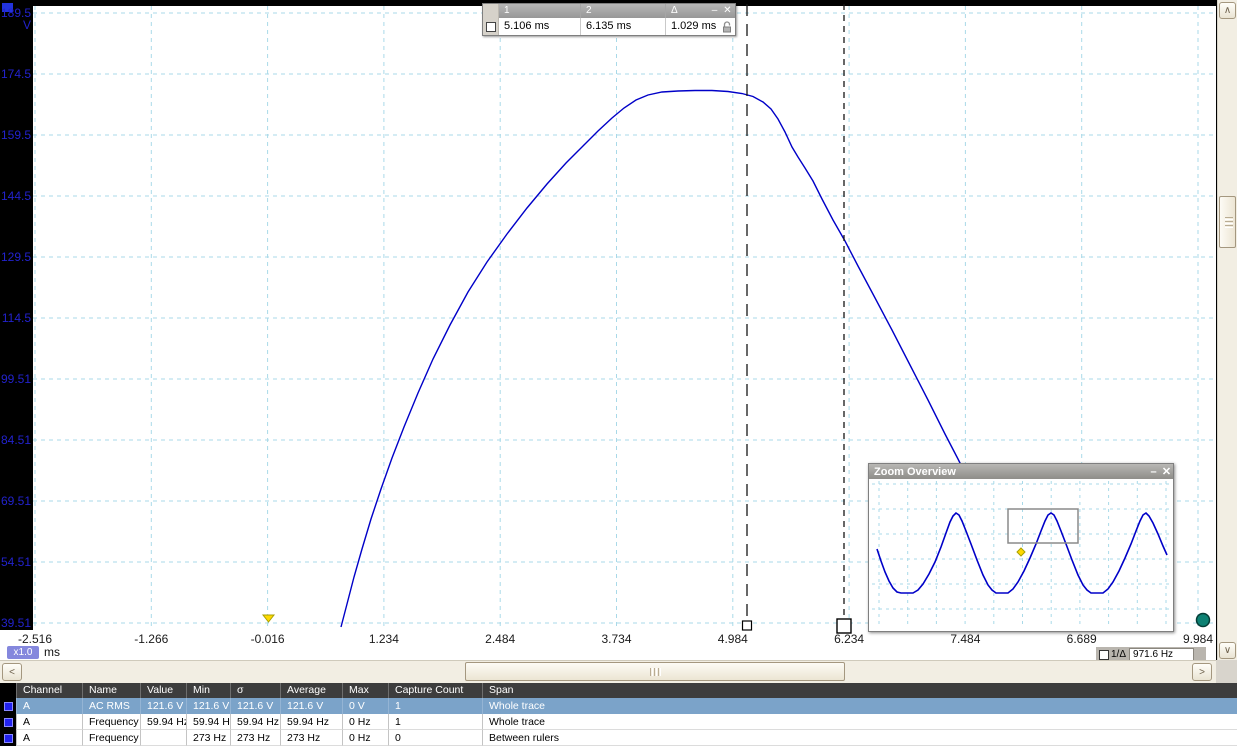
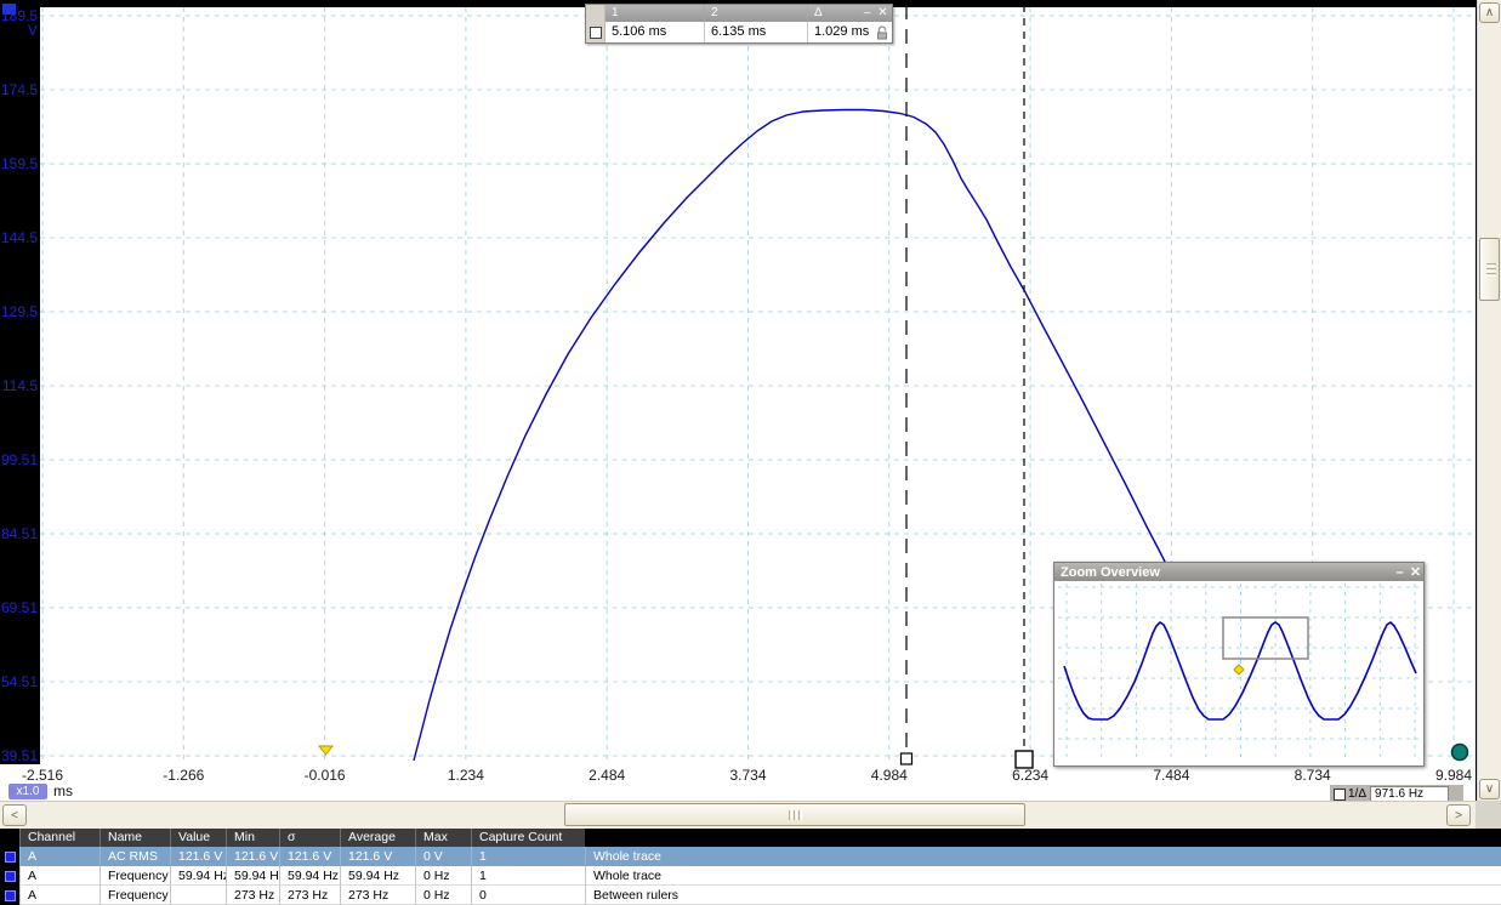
  189.5
  174.5
  159.5
  144.5
  129.5
  114.5
  99.51
  84.51
  69.51
  54.51
  39.51
  V
  -2.516
  -1.266
  -0.016
  1.234
  2.484
  3.734
  4.984
  6.234
  7.484
- 6.689
+ 8.734
  9.984
  x1.0
  ms
  1
  2
  Δ
  –
  ✕
  5.106 ms
  6.135 ms
  1.029 ms
  Zoom Overview
  –
  ✕
  1/Δ
  971.6 Hz
  ∧
  ∨
  <
  >
  Channel
  Name
  Value
  Min
  σ
  Average
  Max
  Capture Count
- Span
  A
  AC RMS
  121.6 V
  121.6 V
  121.6 V
  121.6 V
  0 V
  1
  Whole trace
  A
  Frequency
  59.94 H
  59.94 H
  59.94 Hz
  59.94 Hz
  0 Hz
  1
  Whole trace
  A
  Frequency
  273 Hz
  273 Hz
  273 Hz
  0 Hz
  0
  Between rulers
